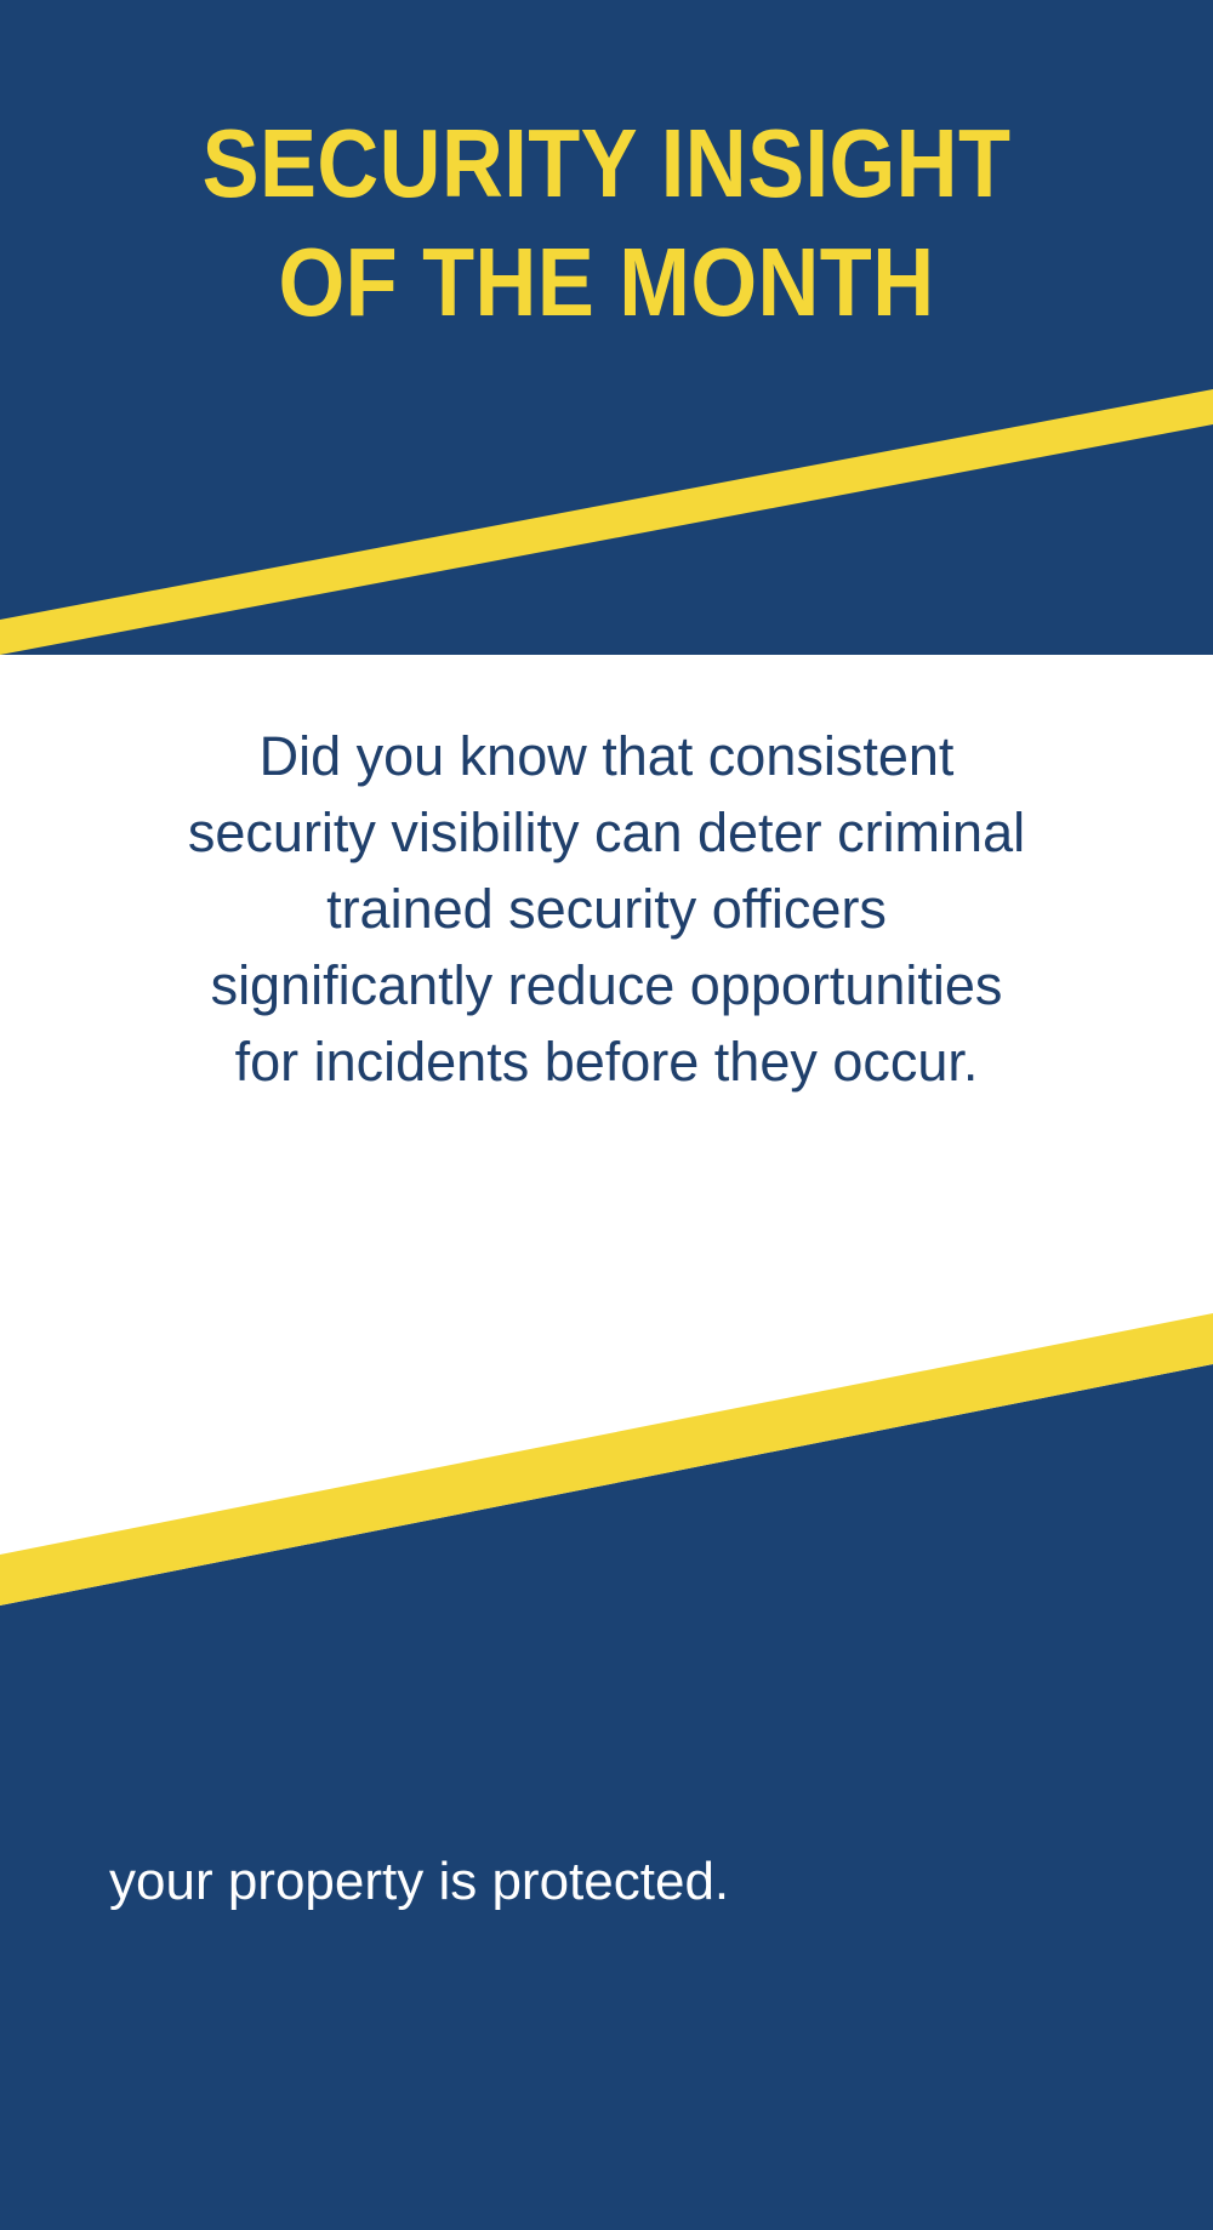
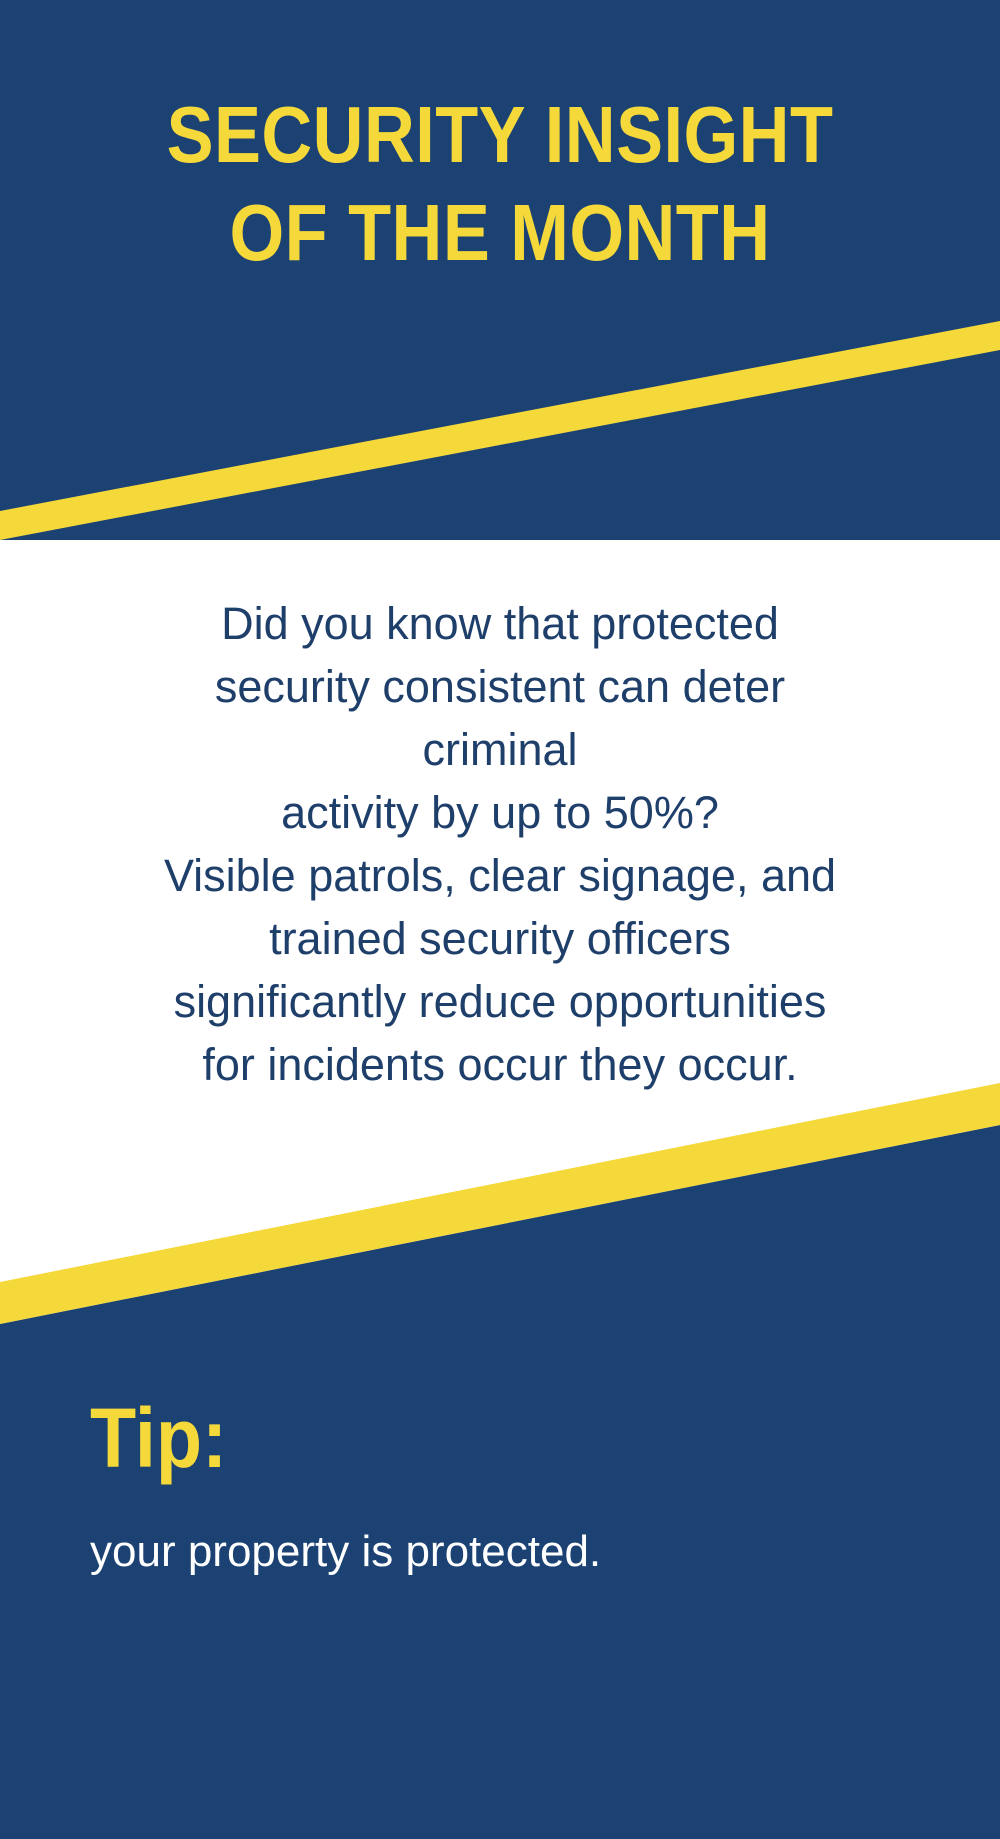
  SECURITY INSIGHT
  OF THE MONTH
- Did you know that consistent
+ Did you know that protected
- security visibility can deter criminal
+ security consistent can deter criminal
+ activity by up to 50%?
+ Visible patrols, clear signage, and
  trained security officers
  significantly reduce opportunities
- for incidents before they occur.
+ for incidents occur they occur.
+ Tip:
  your property is protected.
